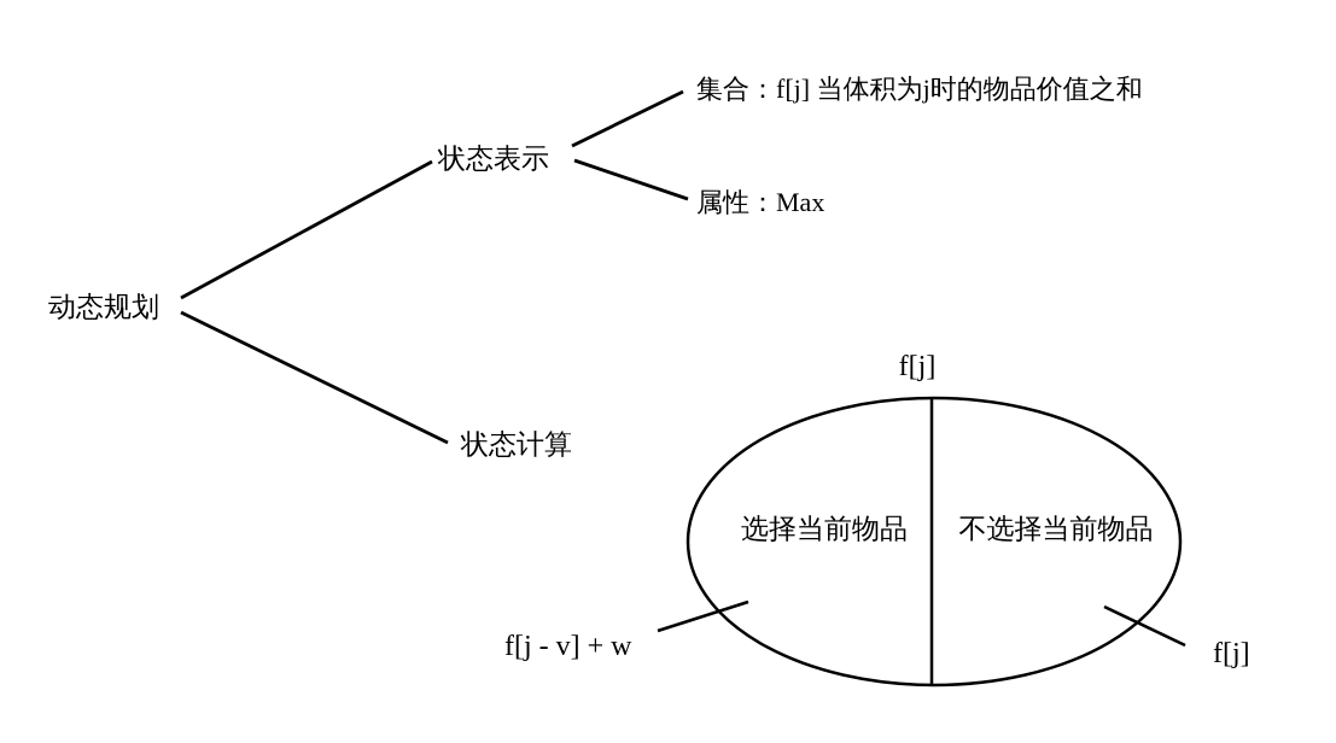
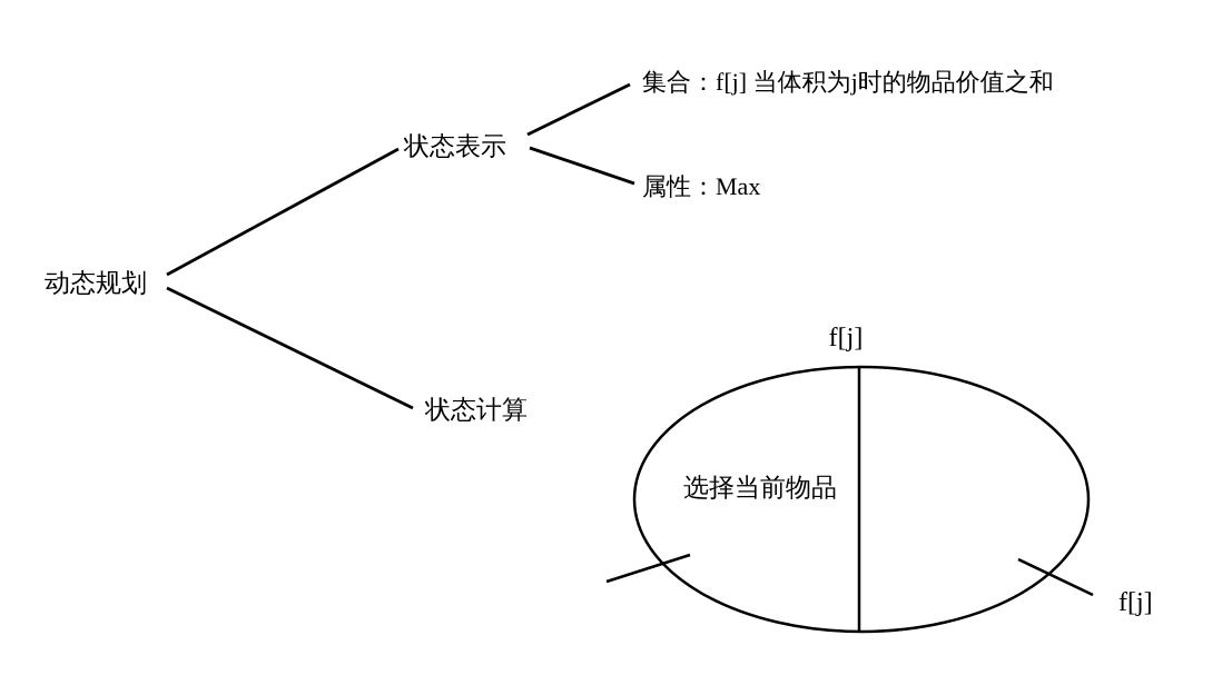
  动态规划
  状态表示
  状态计算
  集合：f[j] 当体积为j时的物品价值之和
  属性：Max
  f[j]
  选择当前物品
- 不选择当前物品
- f[j - v] + w
  f[j]
